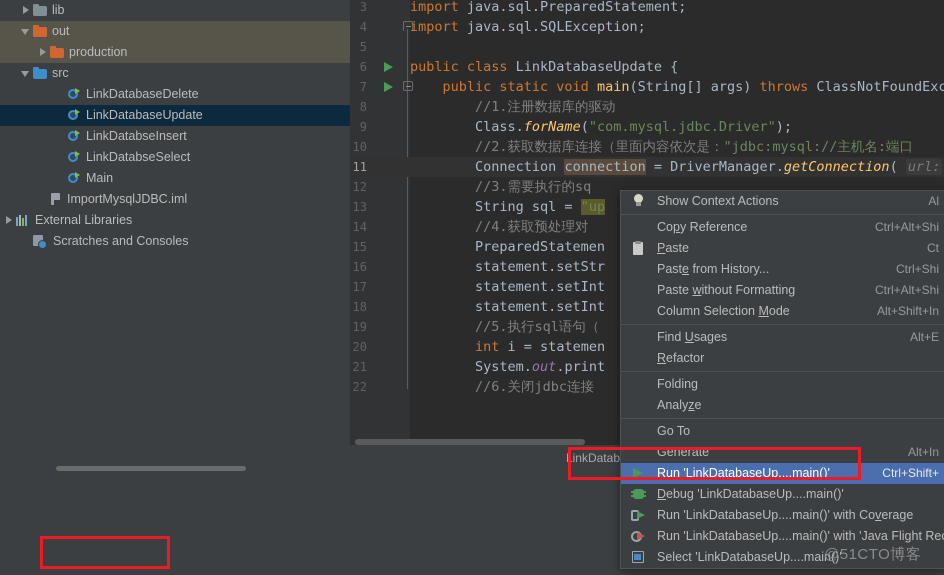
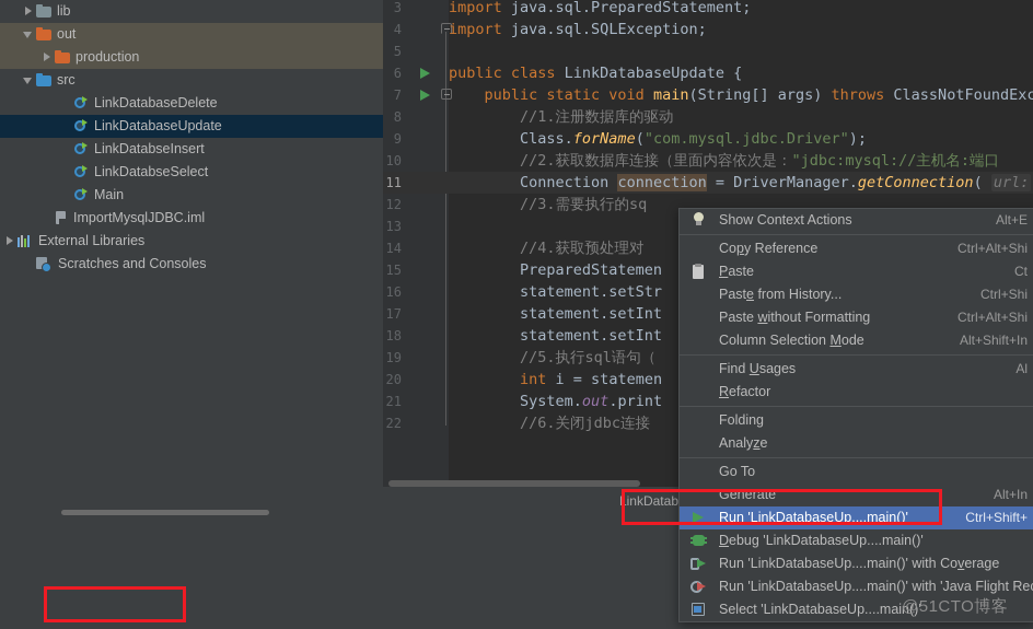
  lib
  out
  production
  src
  LinkDatabaseDelete
  LinkDatabaseUpdate
  LinkDatabseInsert
  LinkDatabseSelect
  Main
  ImportMysqlJDBC.iml
  External Libraries
  Scratches and Consoles
  3
  4
  5
  6
  7
  8
  9
  10
  11
  12
  13
  14
  15
  16
  17
  18
  19
  20
  21
  22
  import java.sql.PreparedStatement;
  import java.sql.SQLException;
  public class LinkDatabaseUpdate {
  public static void main(String[] args) throws ClassNotFoundExc
  //1.注册数据库的驱动
  Class.forName("com.mysql.jdbc.Driver");
  //2.获取数据库连接（里面内容依次是："jdbc:mysql://主机名:端口
  Connection connection = DriverManager.getConnection( url:
  //3.需要执行的sq
- String sql = "up
  //4.获取预处理对
  PreparedStatemen
  statement.setStr
  statement.setInt
  statement.setInt
  //5.执行sql语句（
  int i = statemen
  System.out.print
  //6.关闭jdbc连接
  Show Context Actions
- Al
+ Alt+E
  Copy Reference
  Ctrl+Alt+Shi
  Paste
  Ct
  Paste from History...
  Ctrl+Shi
  Paste without Formatting
  Ctrl+Alt+Shi
  Column Selection Mode
  Alt+Shift+In
  Find Usages
- Alt+E
+ Al
  Refactor
  Folding
  Analyze
  Go To
  Generate
  Alt+In
  Run 'LinkDatabaseUp....main()'
  Ctrl+Shift+
  Debug 'LinkDatabaseUp....main()'
  Run 'LinkDatabaseUp....main()' with Coverage
  Run 'LinkDatabaseUp....main()' with 'Java Flight Re
  Select 'LinkDatabaseUp....main()'
  @51CTO博客
